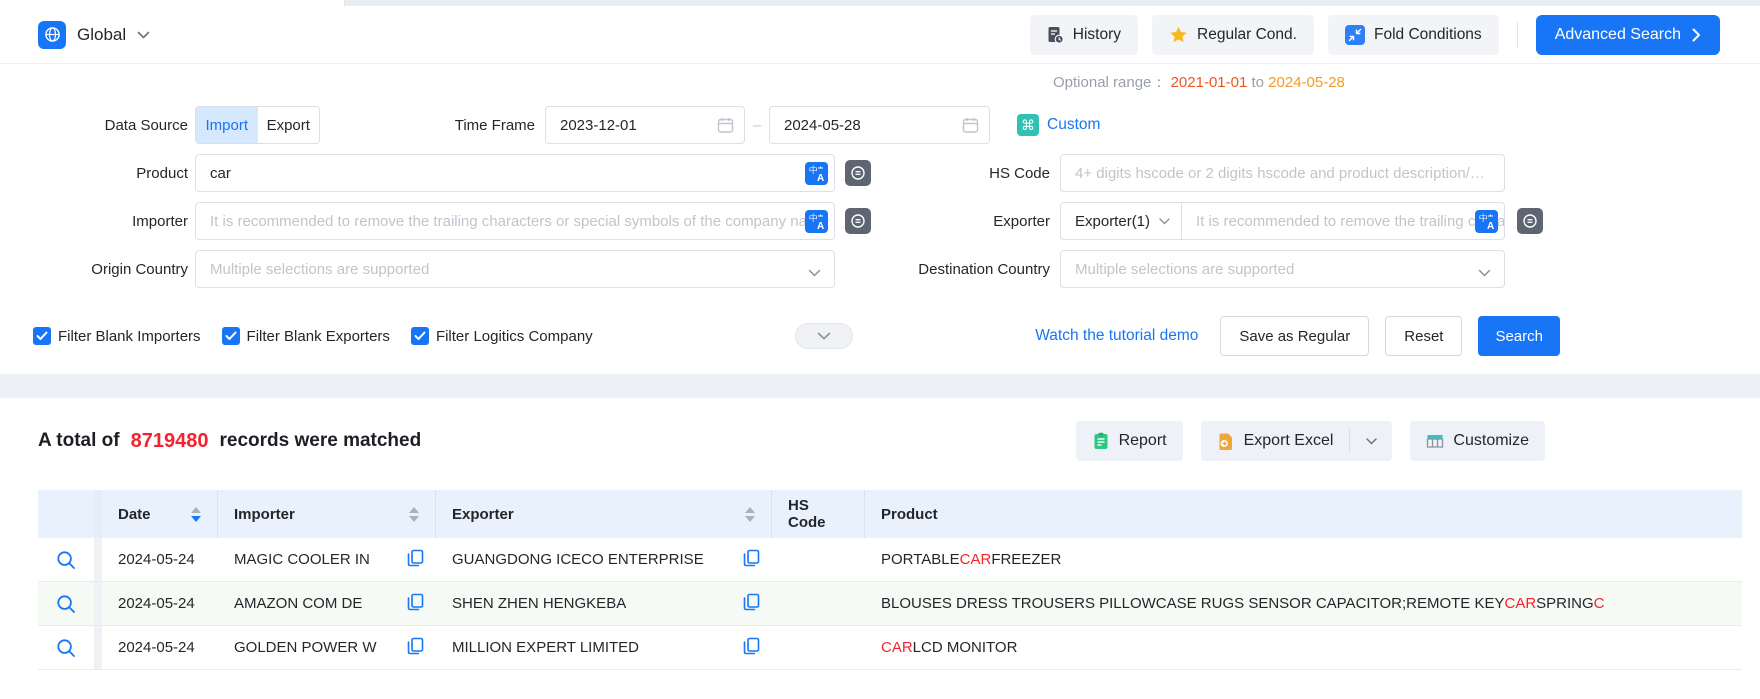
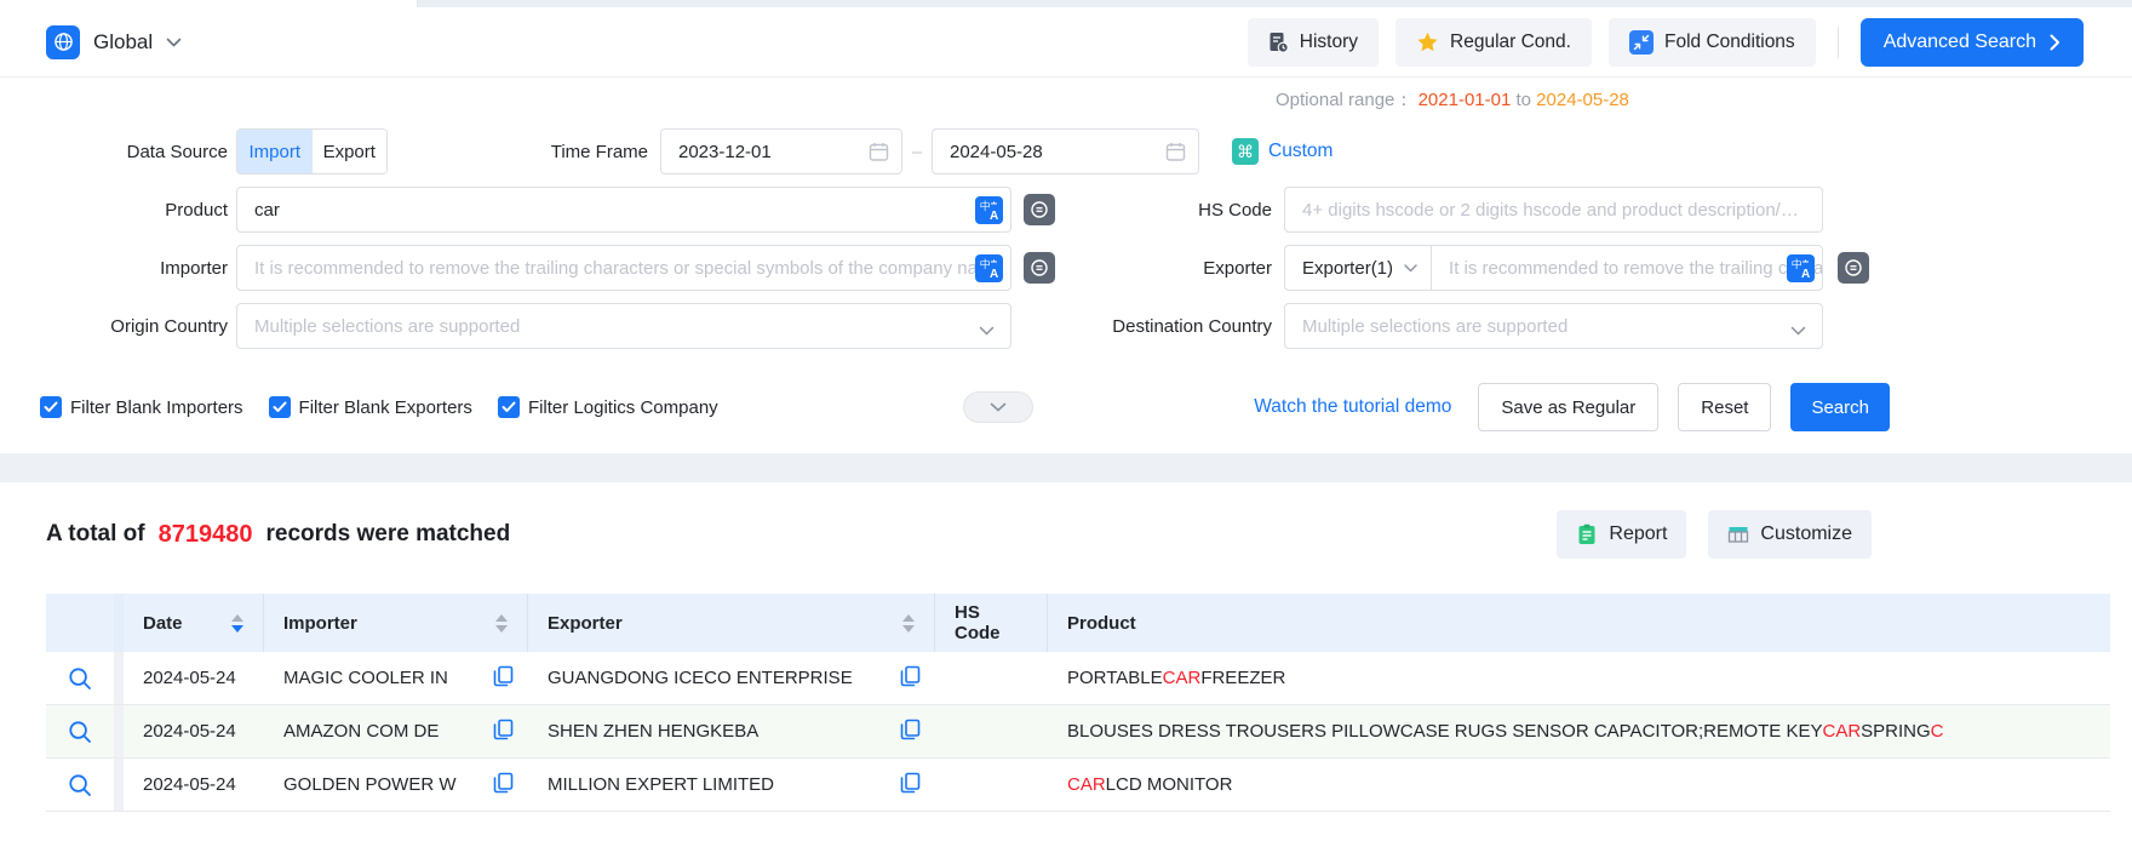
  Global
  History
  Regular Cond.
  Fold Conditions
  Advanced Search
  Optional range： 2021-01-01 to 2024-05-28
  Data Source
  Import
  Export
  Time Frame
  2023-12-01
  –
  2024-05-28
  ⌘
  Custom
  Product
  car
  中
  A
  HS Code
  4+ digits hscode or 2 digits hscode and product description/comp
  Importer
  It is recommended to remove the trailing characters or special symbols of the company na
  中
  A
  Exporter
  Exporter(1)
  中
  A
  Origin Country
  Multiple selections are supported
  Destination Country
  Multiple selections are supported
  Filter Blank Importers
  Filter Blank Exporters
  Filter Logitics Company
  Watch the tutorial demo
  Save as Regular
  Reset
  Search
  A total of
  8719480
  records were matched
  Report
- Export Excel
  Customize
  Date
  Importer
  Exporter
  HS Code
  Product
  2024-05-24
  MAGIC COOLER IN
  GUANGDONG ICECO ENTERPRISE
  PORTABLE
  CAR
  FREEZER
  2024-05-24
  AMAZON COM DE
  SHEN ZHEN HENGKEBA
  BLOUSES DRESS TROUSERS PILLOWCASE RUGS SENSOR CAPACITOR;REMOTE KEY
  CAR
  SPRING
  C
  2024-05-24
  GOLDEN POWER W
  MILLION EXPERT LIMITED
  CAR
  LCD MONITOR
